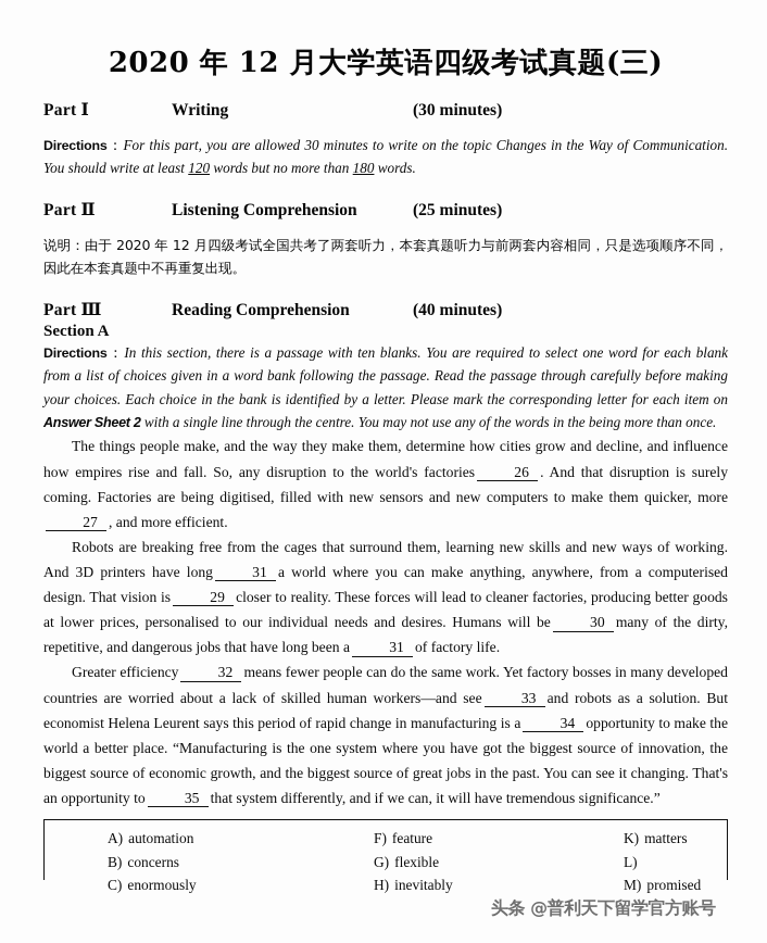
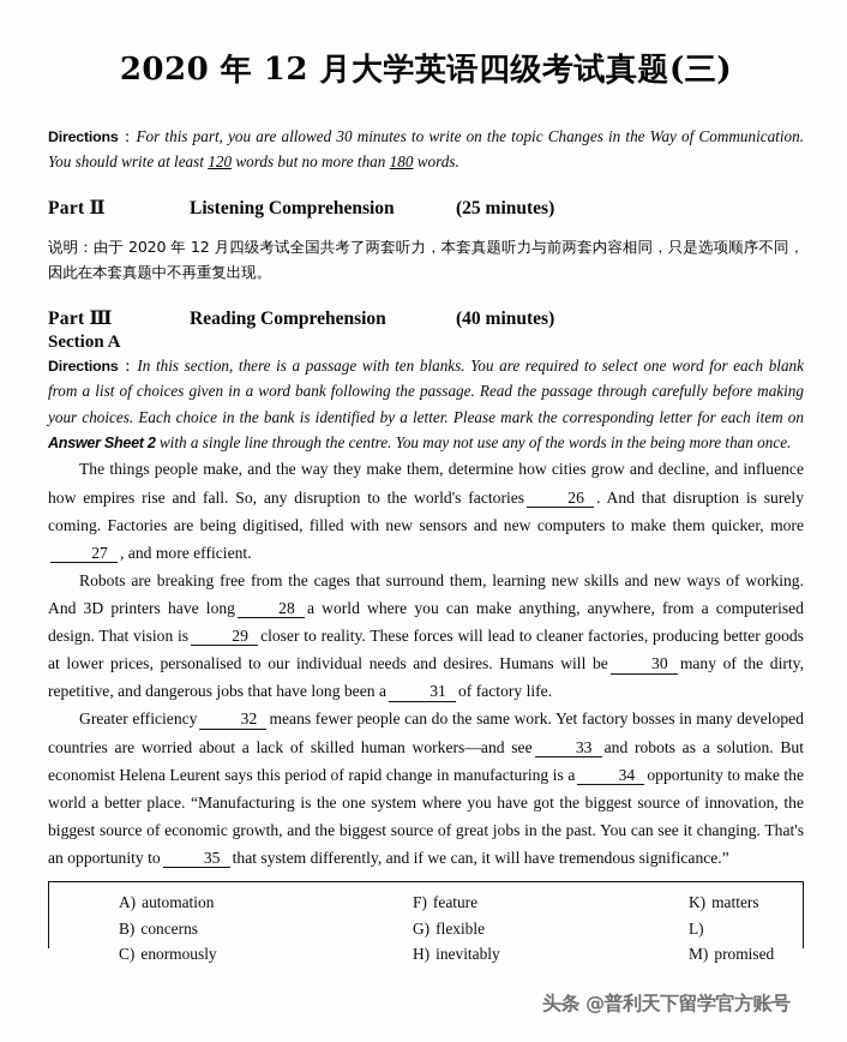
  2020 年 12 月大学英语四级考试真题(三)
- Part Ⅰ
- Writing
- (30 minutes)
  Directions：For this part, you are allowed 30 minutes to write on the topic Changes in the Way of Communication. You should write at least 120 words but no more than 180 words.
  Part Ⅱ
  Listening Comprehension
  (25 minutes)
  说明：由于 2020 年 12 月四级考试全国共考了两套听力，本套真题听力与前两套内容相同，只是选项顺序不同，因此在本套真题中不再重复出现。
  Part Ⅲ
  Reading Comprehension
  (40 minutes)
  Section A
  Directions：In this section, there is a passage with ten blanks. You are required to select one word for each blank from a list of choices given in a word bank following the passage. Read the passage through carefully before making your choices. Each choice in the bank is identified by a letter. Please mark the corresponding letter for each item on Answer Sheet 2 with a single line through the centre. You may not use any of the words in the being more than once.
  The things people make, and the way they make them, determine how cities grow and decline, and influence how empires rise and fall. So, any disruption to the world's factories 26 . And that disruption is surely coming. Factories are being digitised, filled with new sensors and new computers to make them quicker, more27 , and more efficient.
- Robots are breaking free from the cages that surround them, learning new skills and new ways of working. And 3D printers have long 31 a world where you can make anything, anywhere, from a computerised design. That vision is 29 closer to reality. These forces will lead to cleaner factories, producing better goods at lower prices, personalised to our individual needs and desires. Humans will be 30 many of the dirty, repetitive, and dangerous jobs that have long been a 31 of factory life.
+ Robots are breaking free from the cages that surround them, learning new skills and new ways of working. And 3D printers have long 28 a world where you can make anything, anywhere, from a computerised design. That vision is 29 closer to reality. These forces will lead to cleaner factories, producing better goods at lower prices, personalised to our individual needs and desires. Humans will be 30 many of the dirty, repetitive, and dangerous jobs that have long been a 31 of factory life.
  Greater efficiency 32 means fewer people can do the same work. Yet factory bosses in many developed countries are worried about a lack of skilled human workers—and see 33 and robots as a solution. But economist Helena Leurent says this period of rapid change in manufacturing is a 34 opportunity to make the world a better place. “Manufacturing is the one system where you have got the biggest source of innovation, the biggest source of economic growth, and the biggest source of great jobs in the past. You can see it changing. That's an opportunity to 35 that system differently, and if we can, it will have tremendous significance.”
  A) automation
  F) feature
  K) matters
  B) concerns
  G) flexible
  L)
  C) enormously
  H) inevitably
  M) promised
  头条 @普利天下留学官方账号
